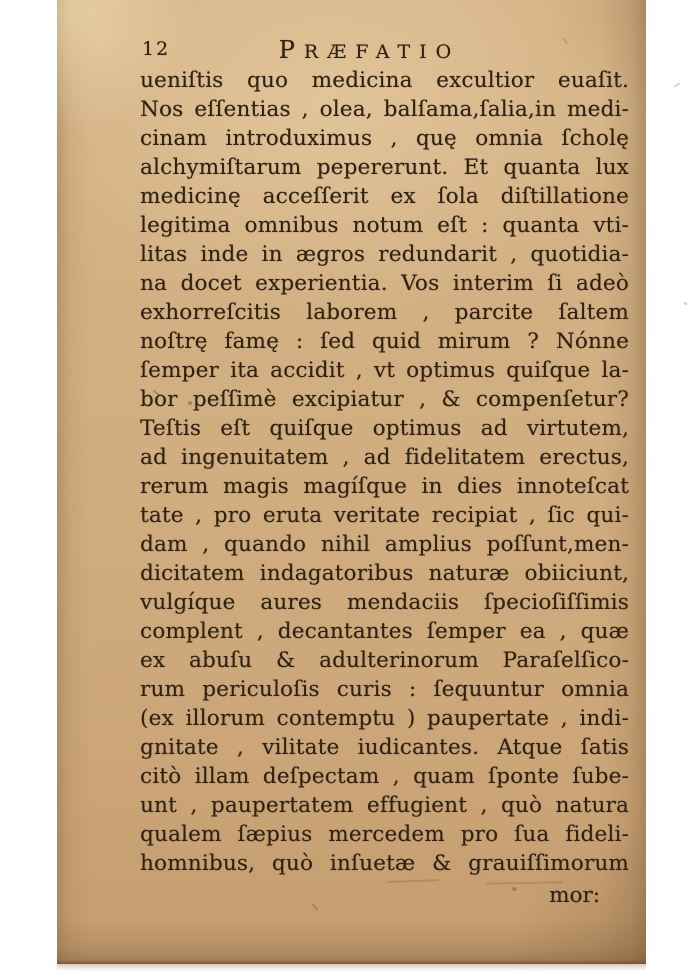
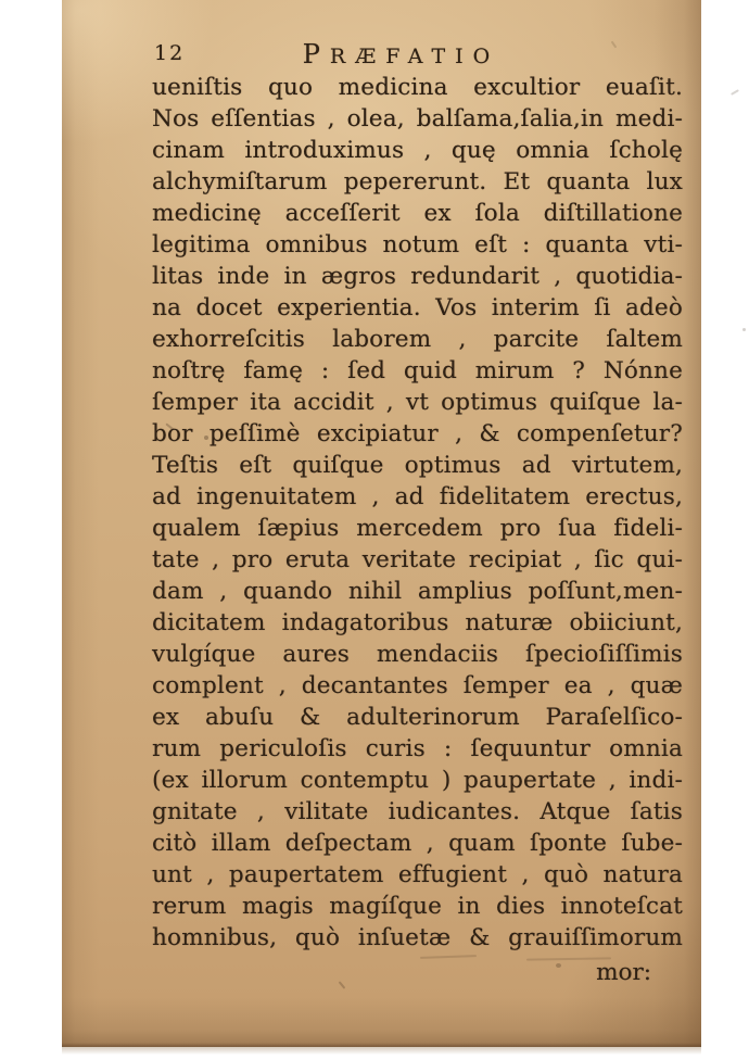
  12
  PRÆFATIO
  ueniſtis quo medicina excultior euaſit.
  Nos eſſentias , olea, balſama,ſalia,in medi-
  cinam introduximus , quę omnia ſcholę
  alchymiſtarum pepererunt. Et quanta lux
  medicinę acceſſerit ex ſola diſtillatione
  legitima omnibus notum eſt : quanta vti-
  litas inde in ægros redundarit , quotidia-
  na docet experientia. Vos interim ſi adeò
  exhorreſcitis laborem , parcite ſaltem
  noſtrę famę : ſed quid mirum ? Nónne
  ſemper ita accidit , vt optimus quiſque la-
  bor peſſimè excipiatur , & compenſetur?
  Teſtis eſt quiſque optimus ad virtutem,
  ad ingenuitatem , ad fidelitatem erectus,
- rerum magis magíſque in dies innoteſcat
+ qualem ſæpius mercedem pro ſua fideli-
  tate , pro eruta veritate recipiat , ſic qui-
  dam , quando nihil amplius poſſunt,men-
  dicitatem indagatoribus naturæ obiiciunt,
  vulgíque aures mendaciis ſpecioſiſſimis
  complent , decantantes ſemper ea , quæ
  ex abuſu & adulterinorum Paraſelſico-
  rum periculoſis curis : ſequuntur omnia
  (ex illorum contemptu ) paupertate , indi-
  gnitate , vilitate iudicantes. Atque ſatis
  citò illam deſpectam , quam ſponte ſube-
  unt , paupertatem effugient , quò natura
- qualem ſæpius mercedem pro ſua fideli-
+ rerum magis magíſque in dies innoteſcat
  homnibus, quò inſuetæ & grauiſſimorum
  mor:
